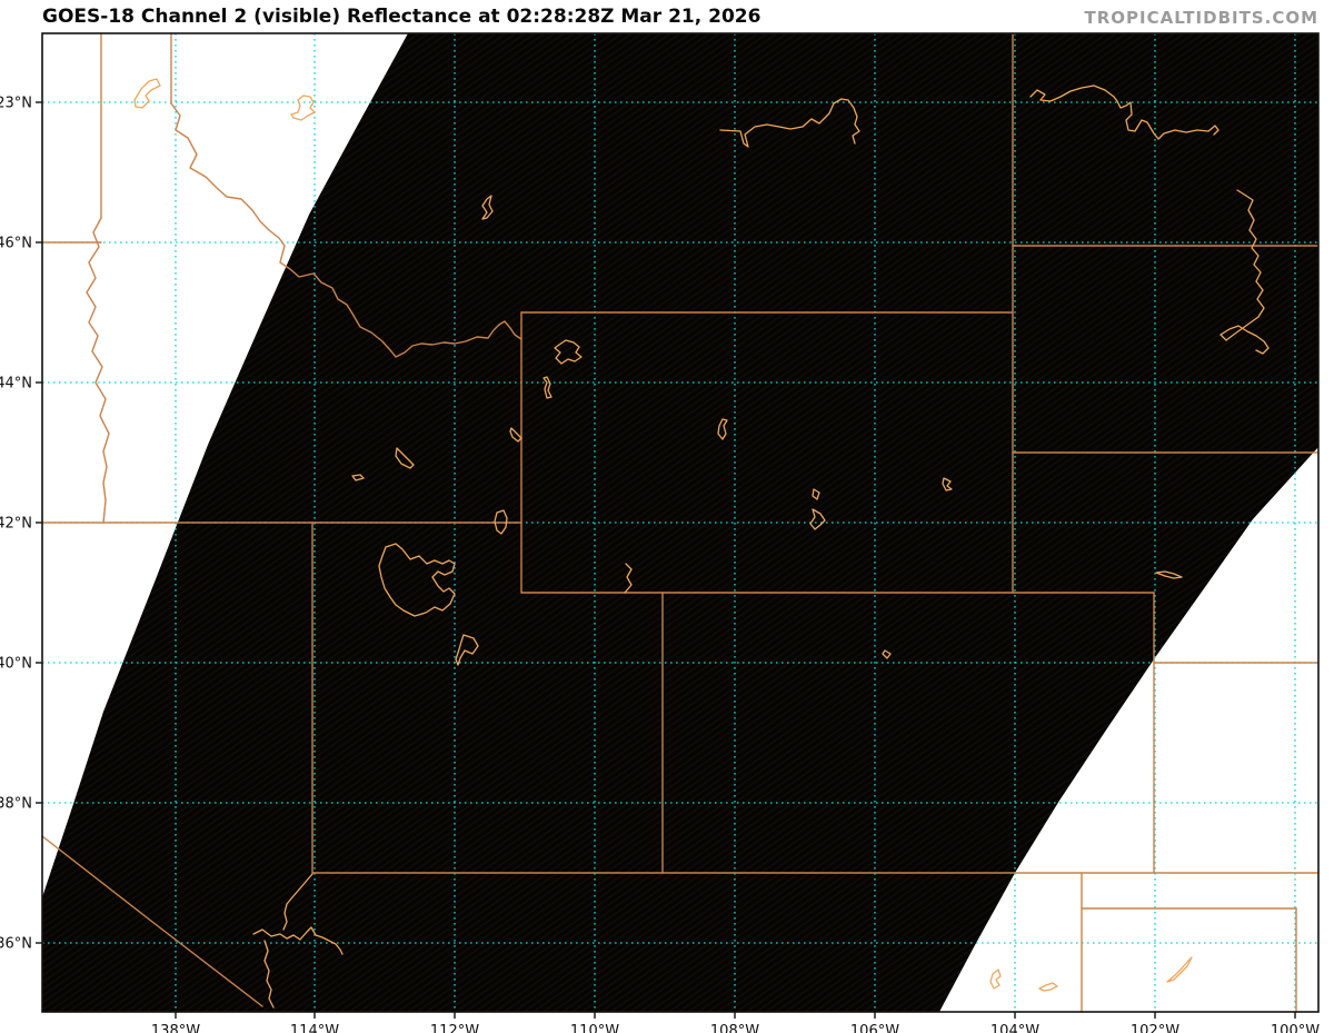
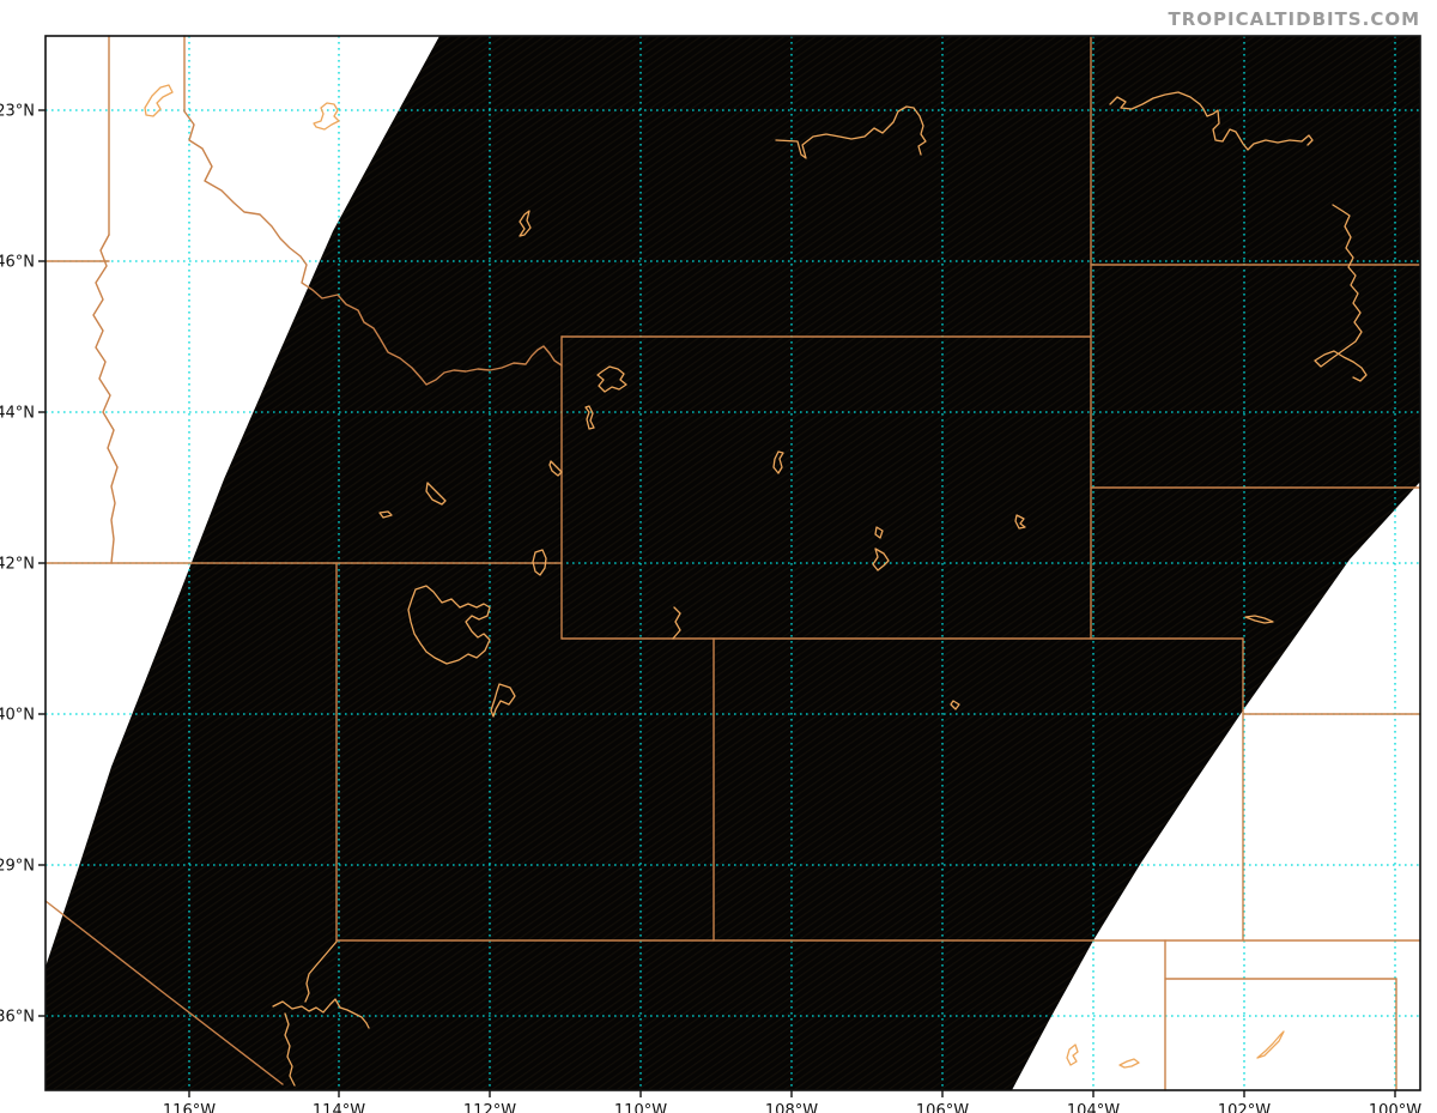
- GOES-18 Channel 2 (visible) Reflectance at 02:28:28Z Mar 21, 2026
  TROPICALTIDBITS.COM
  23°N
  46°N
  44°N
  42°N
  40°N
- 38°N
+ 29°N
  36°N
- 138°W
+ 116°W
  114°W
  112°W
  110°W
  108°W
  106°W
  104°W
  102°W
  100°W
